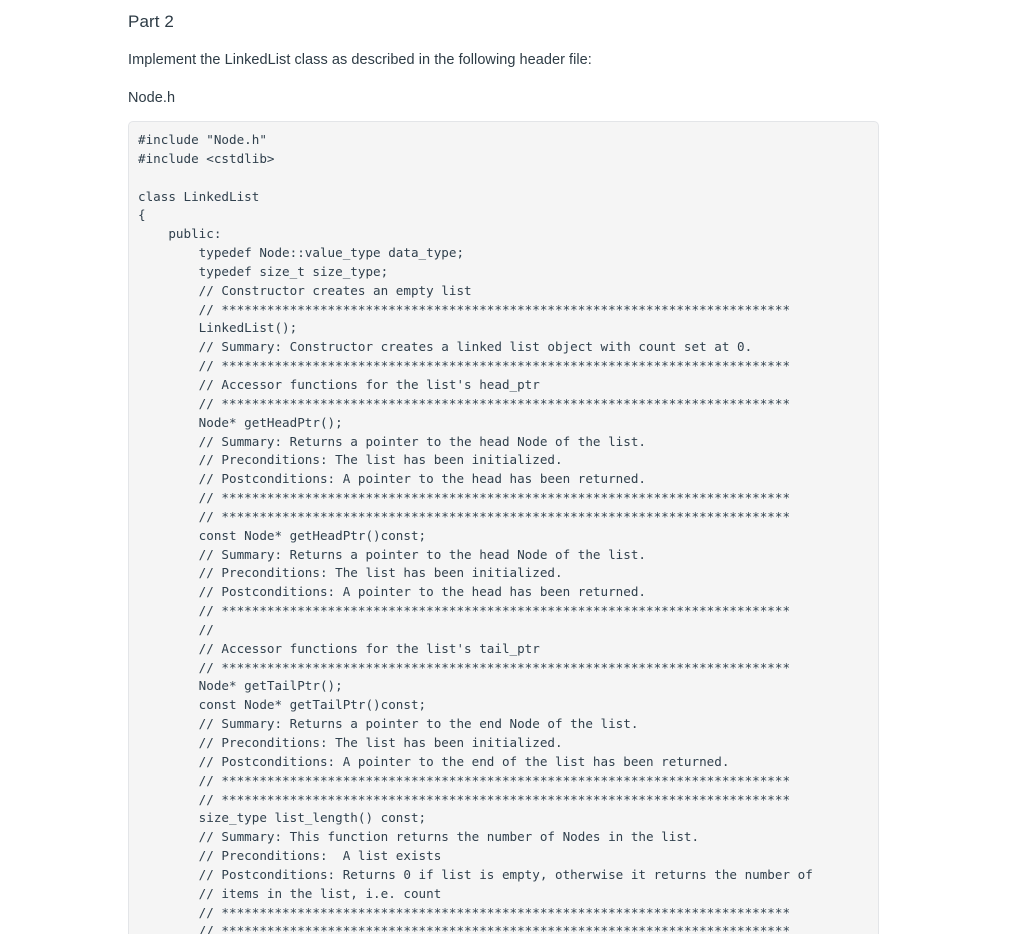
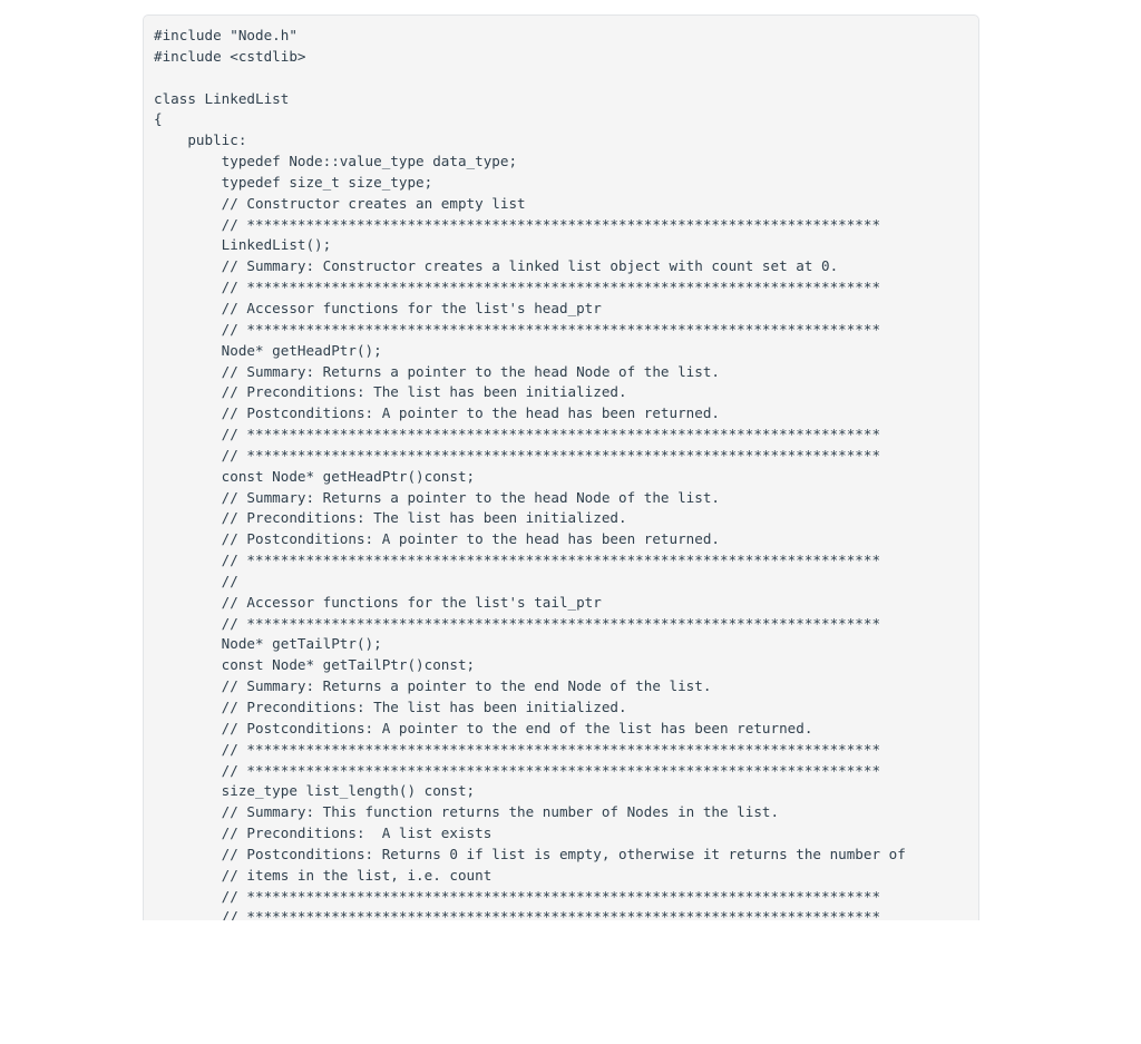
- Part 2
- Implement the LinkedList class as described in the following header file:
- Node.h
  #include "Node.h"
  #include <cstdlib>
  class LinkedList
  {
  public:
  typedef Node::value_type data_type;
  typedef size_t size_type;
  // Constructor creates an empty list
  // ***************************************************************************
  LinkedList();
  // Summary: Constructor creates a linked list object with count set at 0.
  // ***************************************************************************
  // Accessor functions for the list's head_ptr
  // ***************************************************************************
  Node* getHeadPtr();
  // Summary: Returns a pointer to the head Node of the list.
  // Preconditions: The list has been initialized.
  // Postconditions: A pointer to the head has been returned.
  // ***************************************************************************
  // ***************************************************************************
  const Node* getHeadPtr()const;
  // Summary: Returns a pointer to the head Node of the list.
  // Preconditions: The list has been initialized.
  // Postconditions: A pointer to the head has been returned.
  // ***************************************************************************
  //
  // Accessor functions for the list's tail_ptr
  // ***************************************************************************
  Node* getTailPtr();
  const Node* getTailPtr()const;
  // Summary: Returns a pointer to the end Node of the list.
  // Preconditions: The list has been initialized.
  // Postconditions: A pointer to the end of the list has been returned.
  // ***************************************************************************
  // ***************************************************************************
  size_type list_length() const;
  // Summary: This function returns the number of Nodes in the list.
  // Preconditions: A list exists
  // Postconditions: Returns 0 if list is empty, otherwise it returns the number of
  // items in the list, i.e. count
  // ***************************************************************************
  // ***************************************************************************
